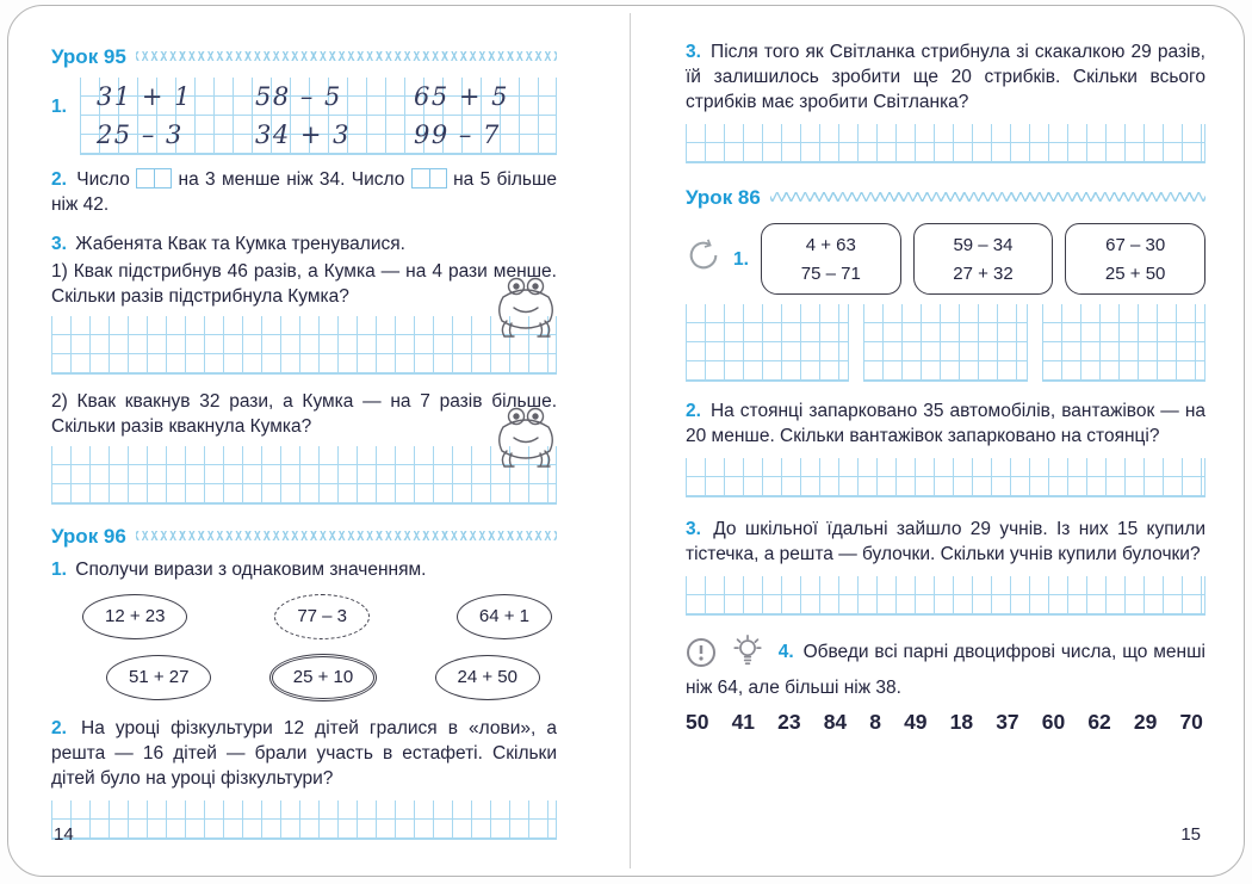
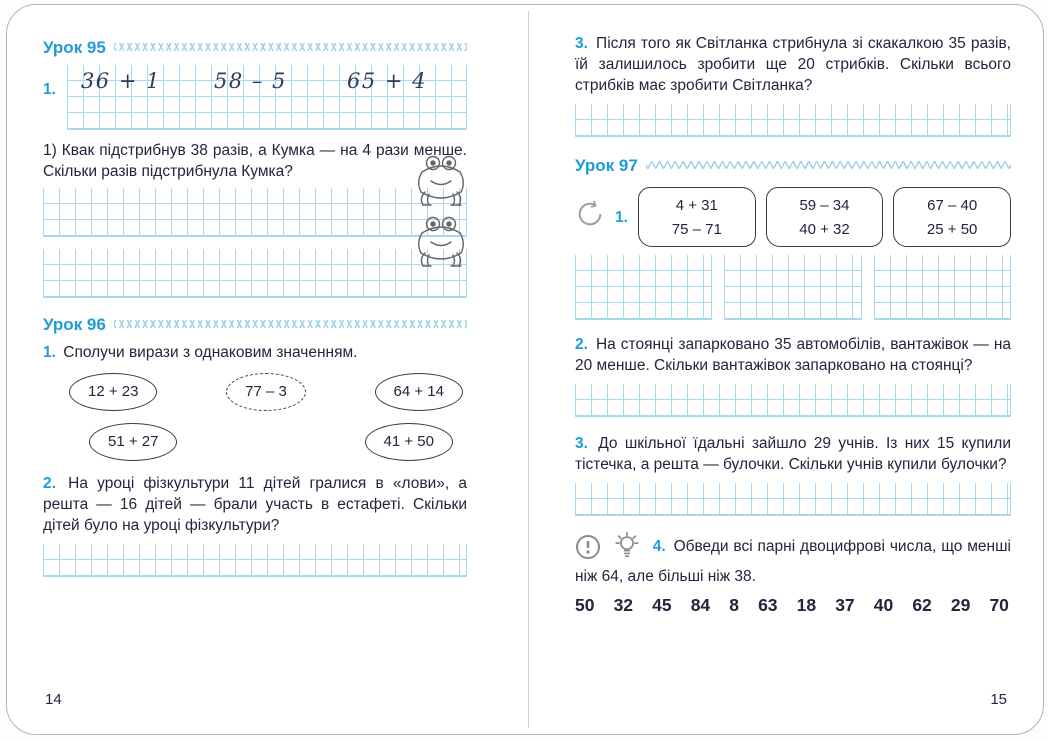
  Урок 95
  1.
- 31 + 1
+ 36 + 1
  58 – 5
- 65 + 5
+ 65 + 4
- 25 – 3
- 34 + 3
- 99 – 7
- 2. Число на 3 менше ніж 34. Число на 5 більше ніж 42.
- 3. Жабенята Квак та Кумка тренувалися.
- 1) Квак підстрибнув 46 разів, а Кумка — на 4 рази менше. Скільки разів підстрибнула Кумка?
+ 1) Квак підстрибнув 38 разів, а Кумка — на 4 рази менше. Скільки разів підстрибнула Кумка?
- 2) Квак квакнув 32 рази, а Кумка — на 7 разів більше. Скільки разів квакнула Кумка?
  Урок 96
  1. Сполучи вирази з однаковим значенням.
  12 + 23
  77 – 3
- 64 + 1
+ 64 + 14
  51 + 27
- 25 + 10
- 24 + 50
+ 41 + 50
- 2. На уроці фізкультури 12 дітей гралися в «лови», а решта — 16 дітей — брали участь в естафеті. Скільки дітей було на уроці фізкультури?
+ 2. На уроці фізкультури 11 дітей гралися в «лови», а решта — 16 дітей — брали участь в естафеті. Скільки дітей було на уроці фізкультури?
  14
- 3. Після того як Світланка стрибнула зі скакалкою 29 разів, їй залишилось зробити ще 20 стрибків. Скільки всього стрибків має зробити Світланка?
+ 3. Після того як Світланка стрибнула зі скакалкою 35 разів, їй залишилось зробити ще 20 стрибків. Скільки всього стрибків має зробити Світланка?
- Урок 86
+ Урок 97
  1.
- 4 + 63
+ 4 + 31
  75 – 71
  59 – 34
- 27 + 32
+ 40 + 32
- 67 – 30
+ 67 – 40
  25 + 50
  2. На стоянці запарковано 35 автомобілів, вантажівок — на 20 менше. Скільки вантажівок запарковано на стоянці?
  3. До шкільної їдальні зайшло 29 учнів. Із них 15 купили тістечка, а решта — булочки. Скільки учнів купили булочки?
  4. Обведи всі парні двоцифрові числа, що менші ніж 64, але більші ніж 38.
  50
- 41
+ 32
- 23
+ 45
  84
  8
- 49
+ 63
  18
  37
- 60
+ 40
  62
  29
  70
  15
